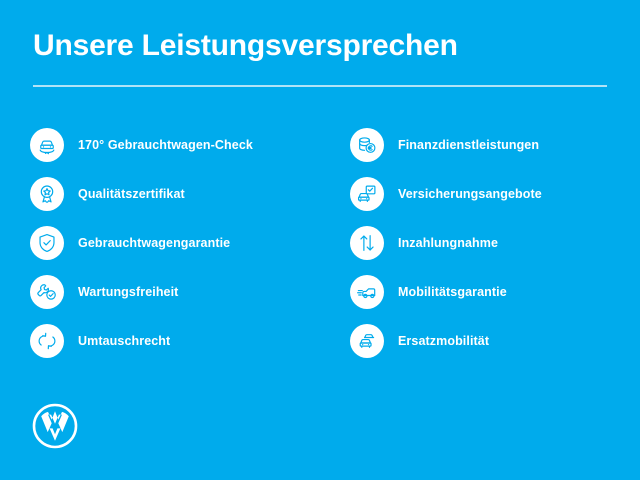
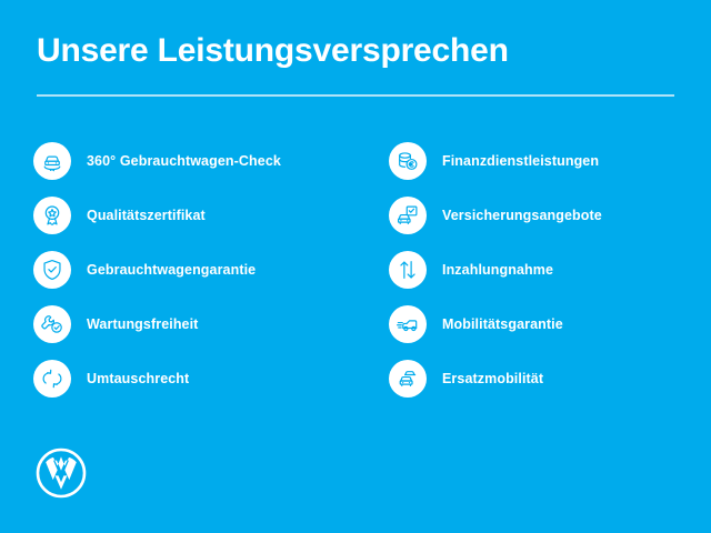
  Unsere Leistungsversprechen
- 170° Gebrauchtwagen-Check
+ 360° Gebrauchtwagen-Check
  Qualitätszertifikat
  Gebrauchtwagengarantie
  Wartungsfreiheit
  Umtauschrecht
  Finanzdienstleistungen
  Versicherungsangebote
  Inzahlungnahme
  Mobilitätsgarantie
  Ersatzmobilität
